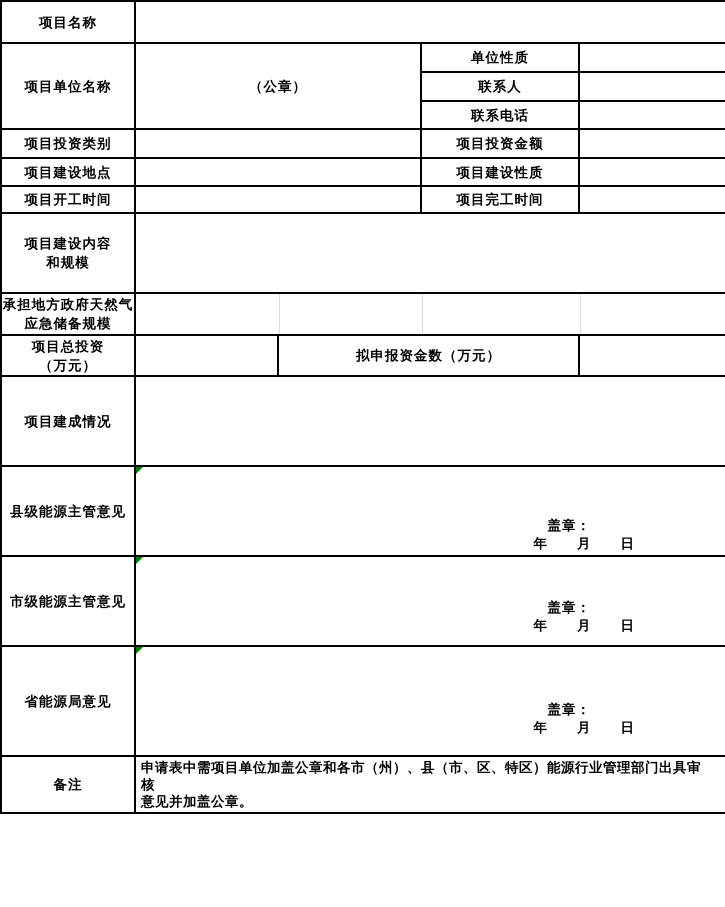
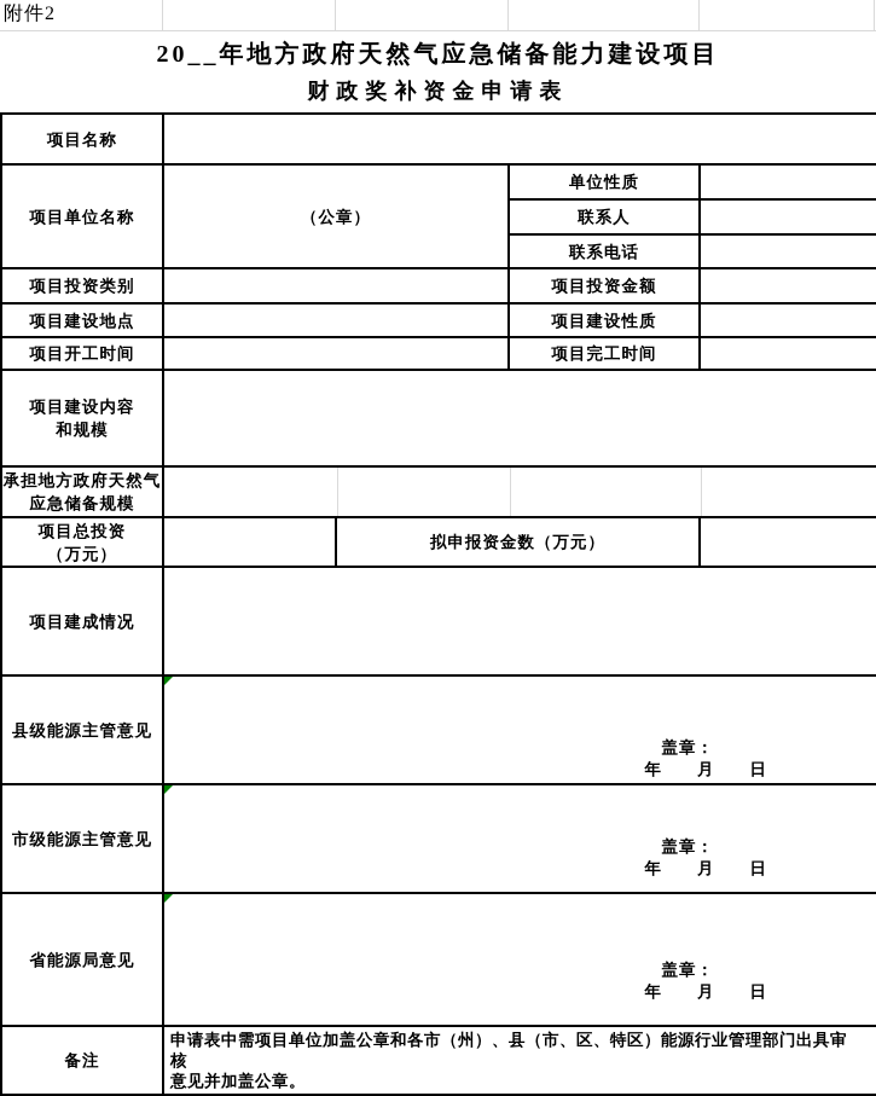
+ 附件2
+ 20__年地方政府天然气应急储备能力建设项目
+ 财政奖补资金申请表
  项目名称
  项目单位名称	（公章）	单位性质
  联系人
  联系电话
  项目投资类别		项目投资金额
  项目建设地点		项目建设性质
  项目开工时间		项目完工时间
  项目建设内容 和规模
  承担地方政府天然气 应急储备规模
  项目总投资 （万元）		拟申报资金数（万元）
  项目建成情况
  县级能源主管意见	盖章： 年 月 日
  市级能源主管意见	盖章： 年 月 日
  省能源局意见	盖章： 年 月 日
  备注	申请表中需项目单位加盖公章和各市（州）、县（市、区、特区）能源行业管理部门出具审核 意见并加盖公章。
